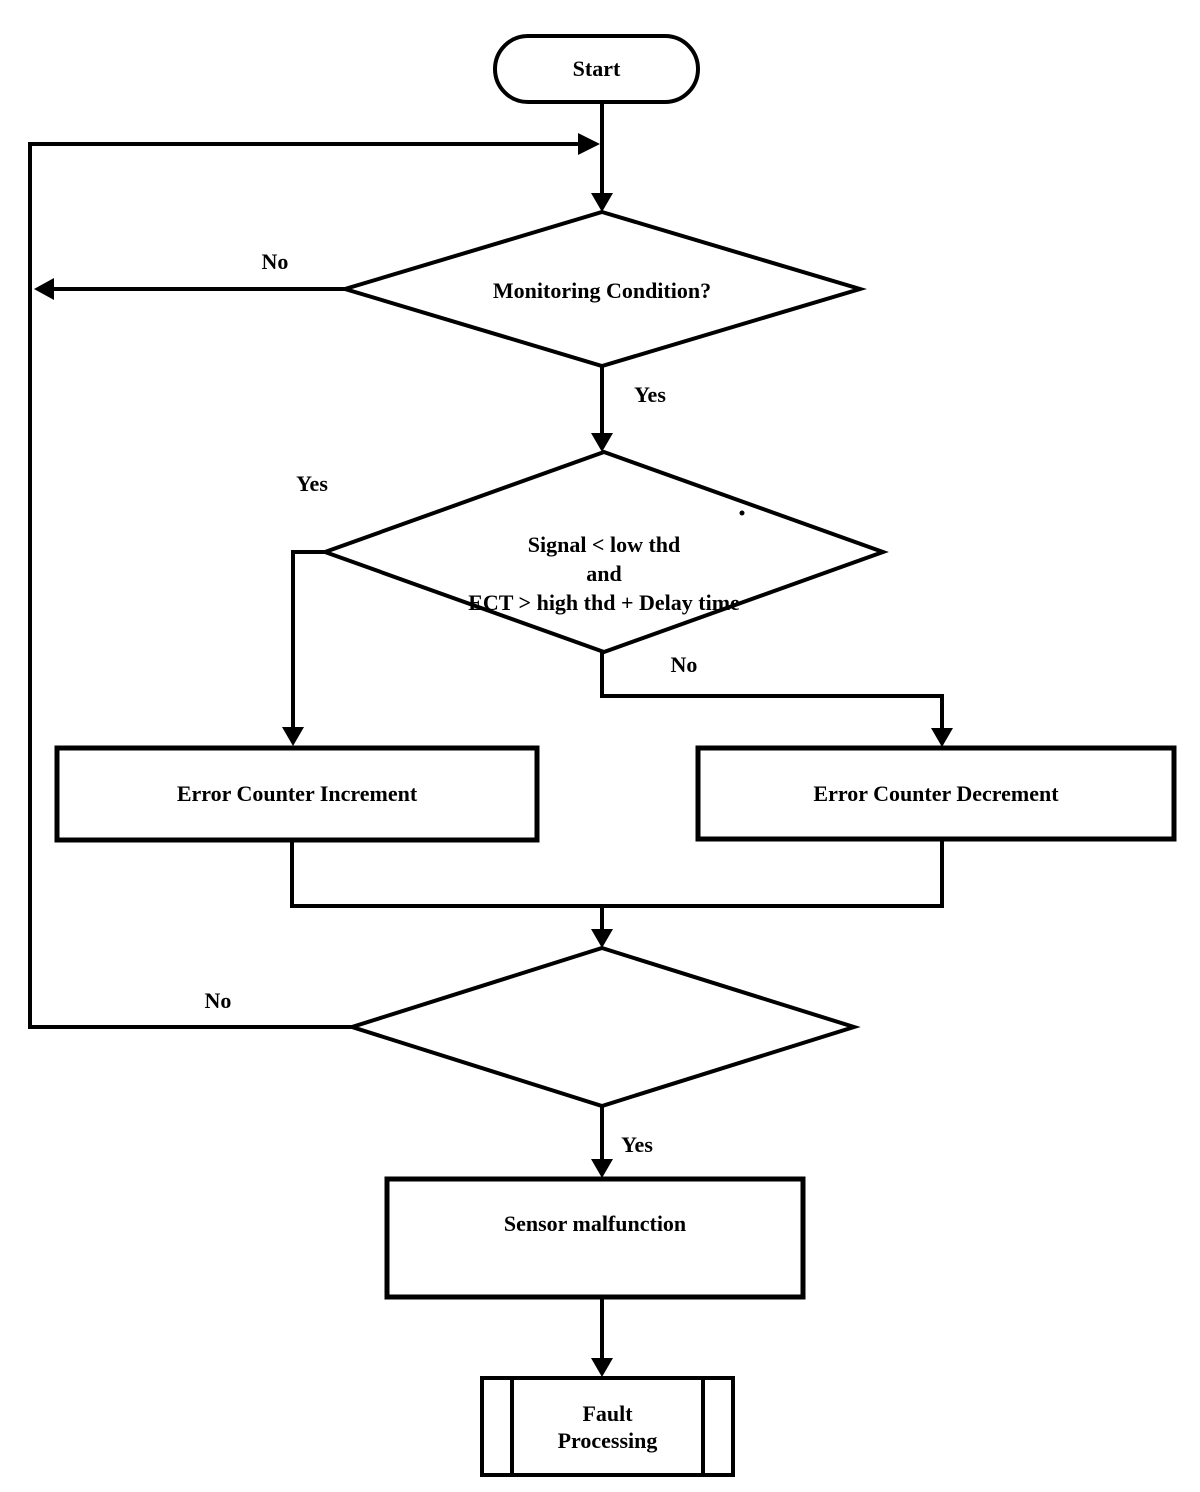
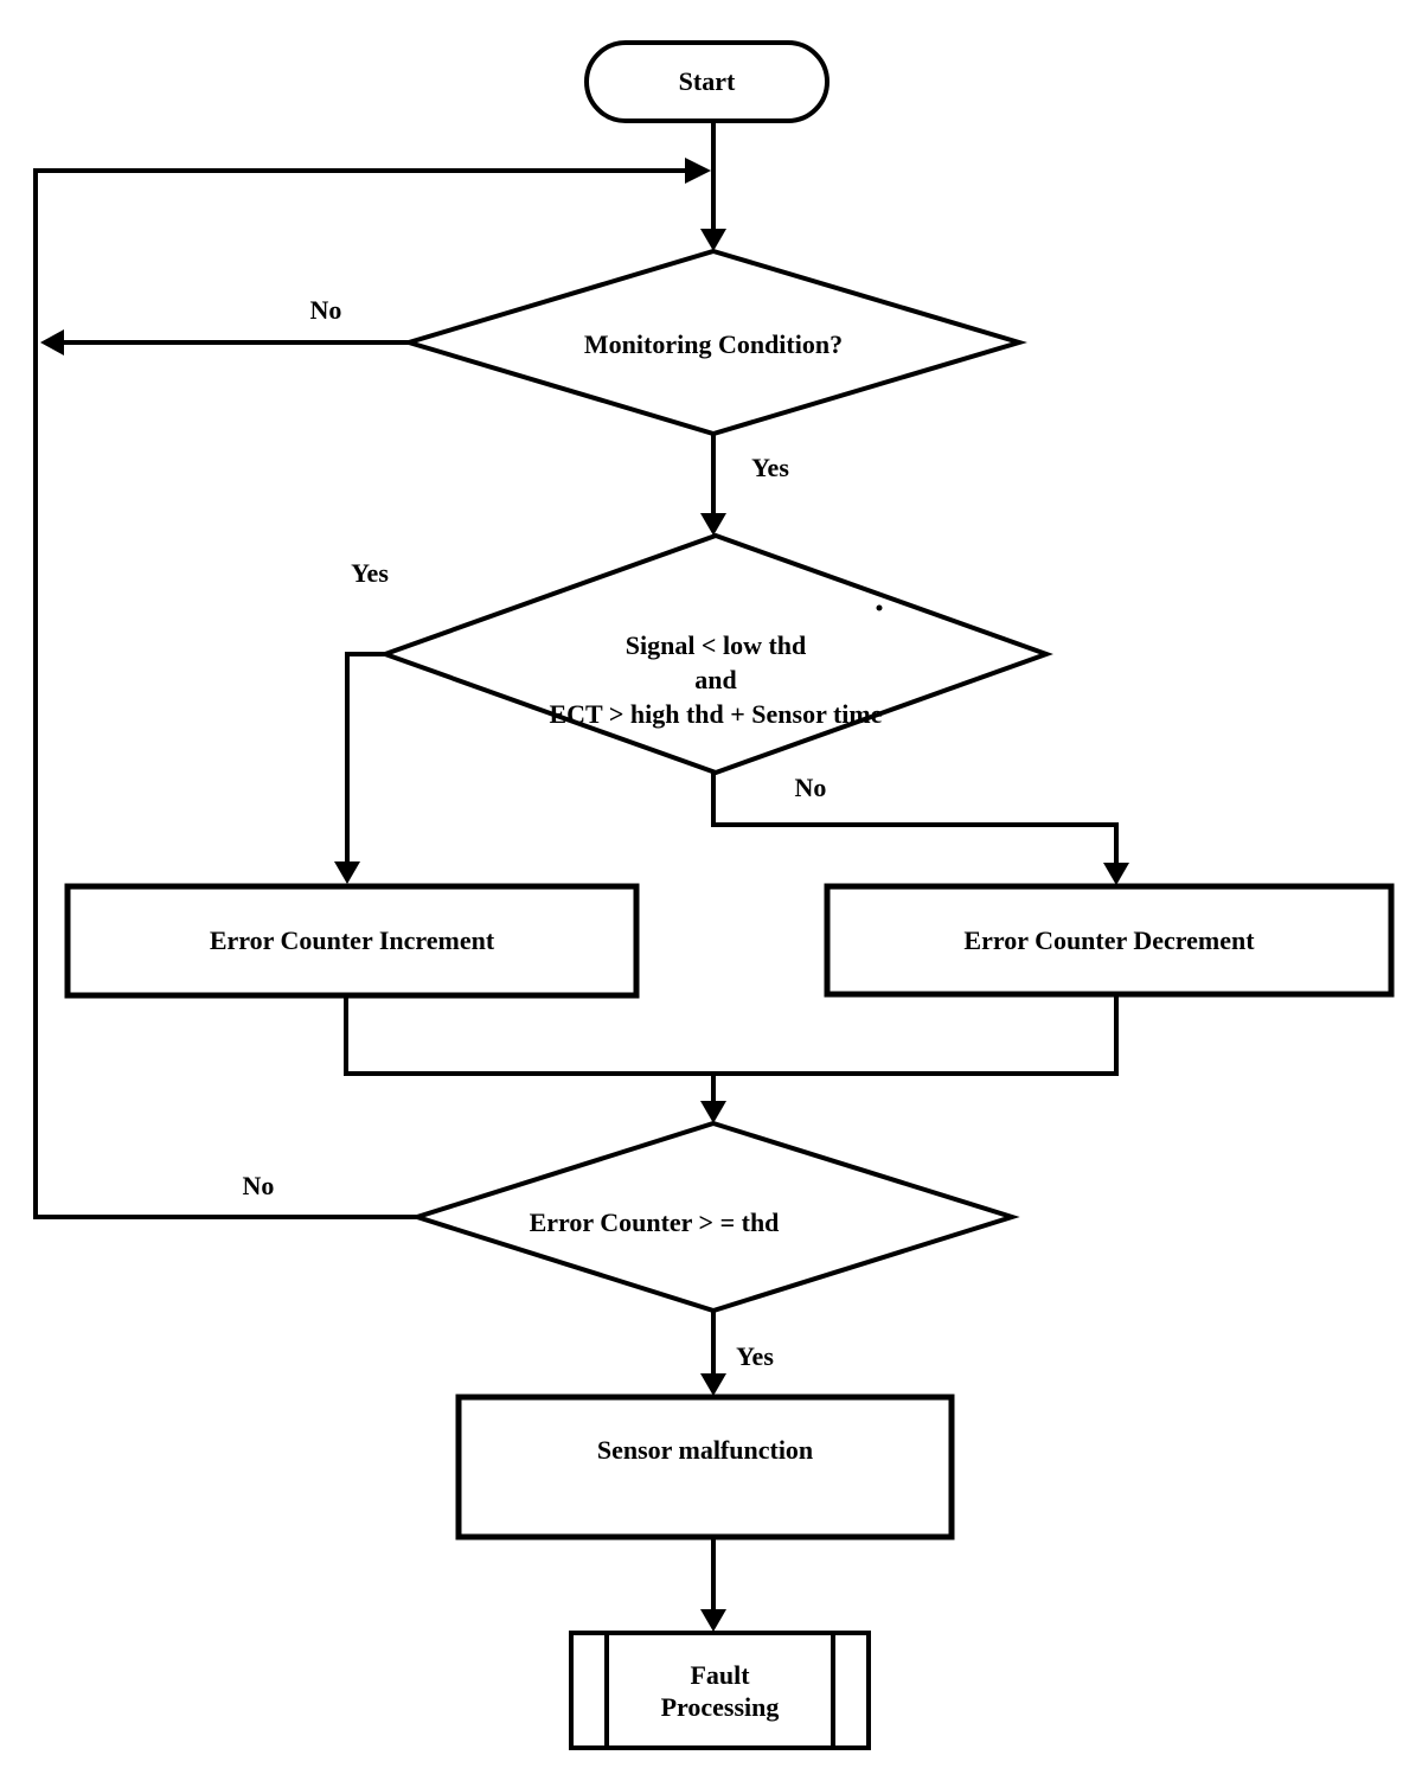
  Start
  Monitoring Condition?
  Signal < low thd
  and
- ECT > high thd + Delay time
+ ECT > high thd + Sensor time
  Error Counter Increment
  Error Counter Decrement
+ Error Counter > = thd
  Sensor malfunction
  Fault
  Processing
  No
  Yes
  Yes
  No
  No
  Yes
